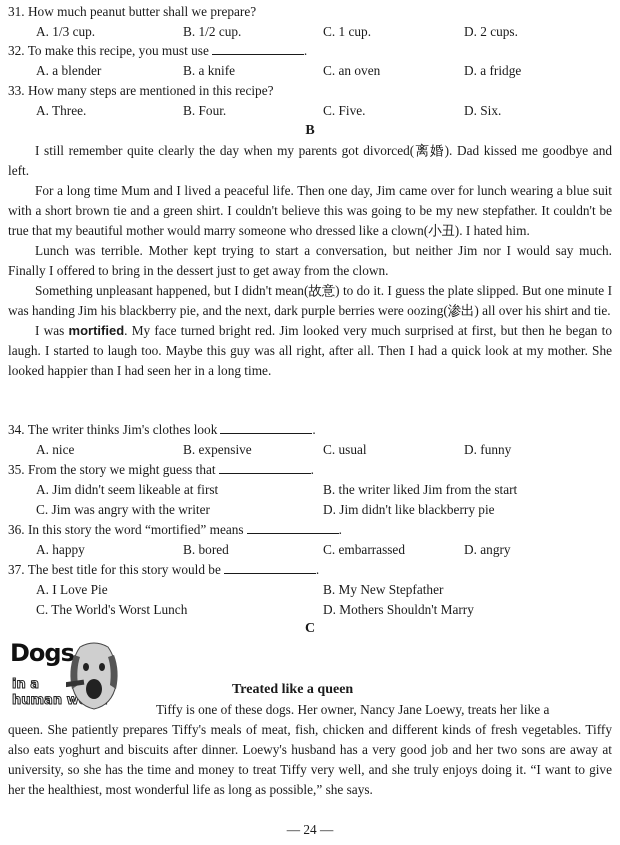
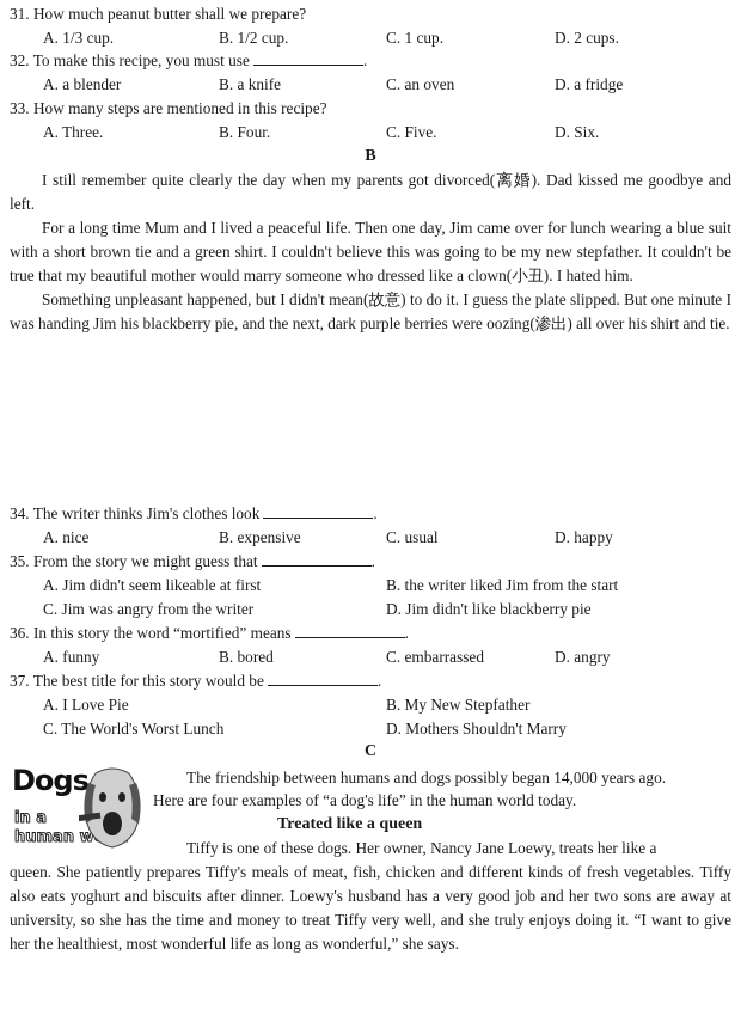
  31. How much peanut butter shall we prepare?
  A. 1/3 cup.
  B. 1/2 cup.
  C. 1 cup.
  D. 2 cups.
  32. To make this recipe, you must use .
  A. a blender
  B. a knife
  C. an oven
  D. a fridge
  33. How many steps are mentioned in this recipe?
  A. Three.
  B. Four.
  C. Five.
  D. Six.
  B
  I still remember quite clearly the day when my parents got divorced(离婚). Dad kissed me goodbye and left.
  For a long time Mum and I lived a peaceful life. Then one day, Jim came over for lunch wearing a blue suit with a short brown tie and a green shirt. I couldn't believe this was going to be my new stepfather. It couldn't be true that my beautiful mother would marry someone who dressed like a clown(小丑). I hated him.
- Lunch was terrible. Mother kept trying to start a conversation, but neither Jim nor I would say much. Finally I offered to bring in the dessert just to get away from the clown.
  Something unpleasant happened, but I didn't mean(故意) to do it. I guess the plate slipped. But one minute I was handing Jim his blackberry pie, and the next, dark purple berries were oozing(渗出) all over his shirt and tie.
- I was mortified. My face turned bright red. Jim looked very much surprised at first, but then he began to laugh. I started to laugh too. Maybe this guy was all right, after all. Then I had a quick look at my mother. She looked happier than I had seen her in a long time.
  34. The writer thinks Jim's clothes look .
  A. nice
  B. expensive
  C. usual
- D. funny
+ D. happy
  35. From the story we might guess that .
  A. Jim didn't seem likeable at first
  B. the writer liked Jim from the start
- C. Jim was angry with the writer
+ C. Jim was angry from the writer
  D. Jim didn't like blackberry pie
  36. In this story the word “mortified” means .
- A. happy
+ A. funny
  B. bored
  C. embarrassed
  D. angry
  37. The best title for this story would be .
  A. I Love Pie
  B. My New Stepfather
  C. The World's Worst Lunch
  D. Mothers Shouldn't Marry
  C
  Dogs
  in a
+ The friendship between humans and dogs possibly began 14,000 years ago.
+ Here are four examples of “a dog's life” in the human world today.
  Treated like a queen
  Tiffy is one of these dogs. Her owner, Nancy Jane Loewy, treats her like a
- queen. She patiently prepares Tiffy's meals of meat, fish, chicken and different kinds of fresh vegetables. Tiffy also eats yoghurt and biscuits after dinner. Loewy's husband has a very good job and her two sons are away at university, so she has the time and money to treat Tiffy very well, and she truly enjoys doing it. “I want to give her the healthiest, most wonderful life as long as possible,” she says.
+ queen. She patiently prepares Tiffy's meals of meat, fish, chicken and different kinds of fresh vegetables. Tiffy also eats yoghurt and biscuits after dinner. Loewy's husband has a very good job and her two sons are away at university, so she has the time and money to treat Tiffy very well, and she truly enjoys doing it. “I want to give her the healthiest, most wonderful life as long as wonderful,” she says.
- — 24 —
